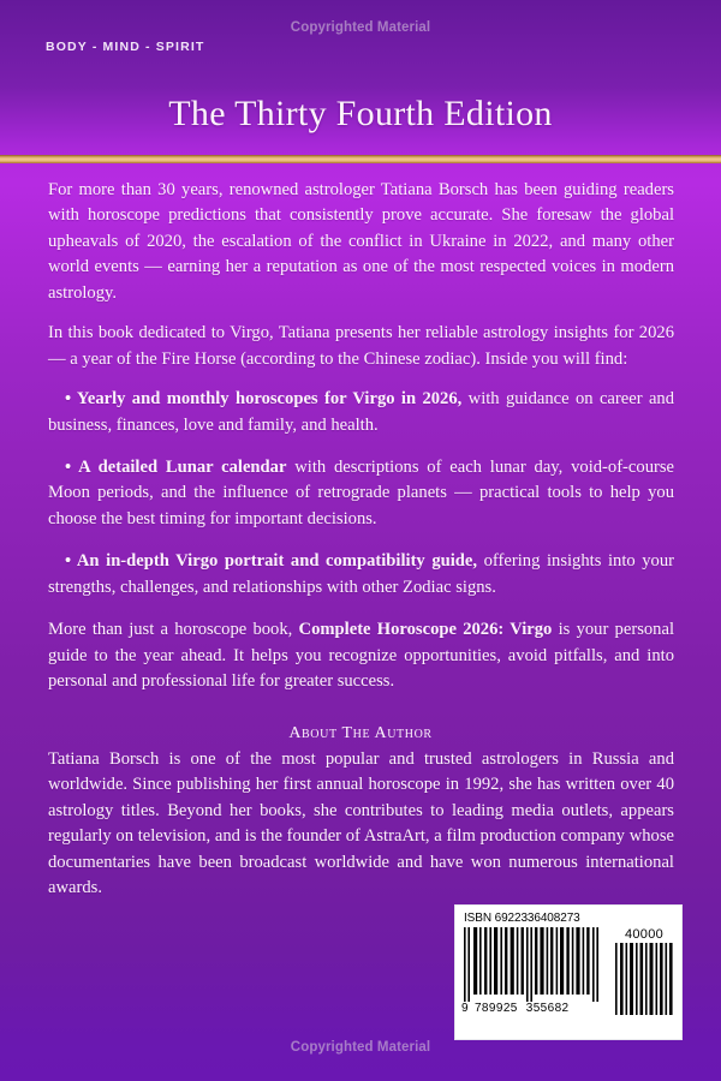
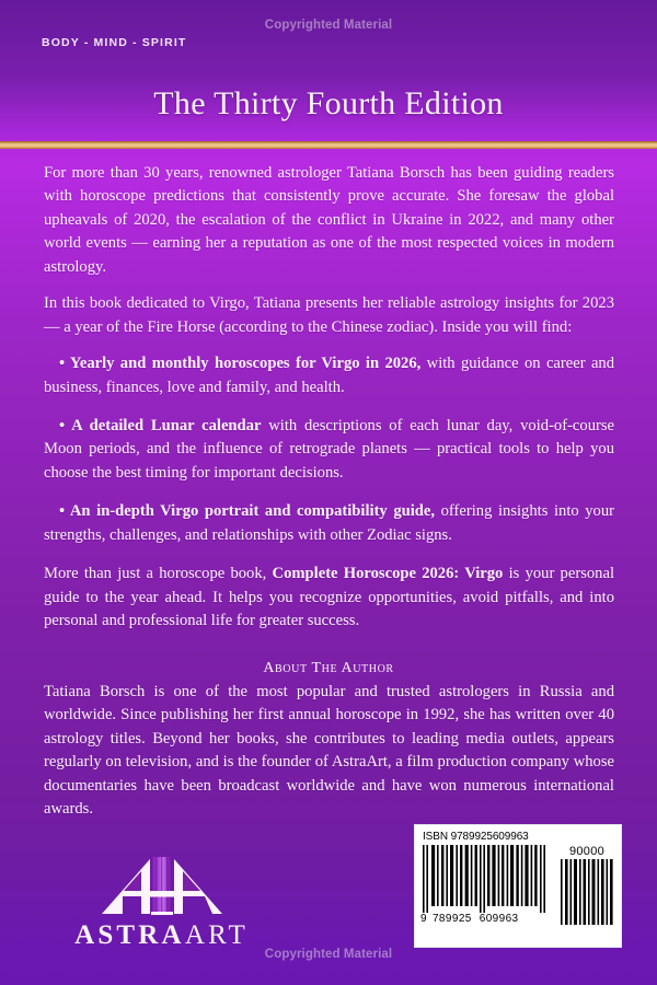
  Copyrighted Material
  BODY - MIND - SPIRIT
  The Thirty Fourth Edition
  For more than 30 years, renowned astrologer Tatiana Borsch has been guiding readers with horoscope predictions that consistently prove accurate. She foresaw the global upheavals of 2020, the escalation of the conflict in Ukraine in 2022, and many other world events — earning her a reputation as one of the most respected voices in modern astrology.
- In this book dedicated to Virgo, Tatiana presents her reliable astrology insights for 2026 — a year of the Fire Horse (according to the Chinese zodiac). Inside you will find:
+ In this book dedicated to Virgo, Tatiana presents her reliable astrology insights for 2023 — a year of the Fire Horse (according to the Chinese zodiac). Inside you will find:
  • Yearly and monthly horoscopes for Virgo in 2026, with guidance on career and business, finances, love and family, and health.
  • A detailed Lunar calendar with descriptions of each lunar day, void-of-course Moon periods, and the influence of retrograde planets — practical tools to help you choose the best timing for important decisions.
  • An in-depth Virgo portrait and compatibility guide, offering insights into your strengths, challenges, and relationships with other Zodiac signs.
  More than just a horoscope book, Complete Horoscope 2026: Virgo is your personal guide to the year ahead. It helps you recognize opportunities, avoid pitfalls, and into personal and professional life for greater success.
  About The Author
  Tatiana Borsch is one of the most popular and trusted astrologers in Russia and worldwide. Since publishing her first annual horoscope in 1992, she has written over 40 astrology titles. Beyond her books, she contributes to leading media outlets, appears regularly on television, and is the founder of AstraArt, a film production company whose documentaries have been broadcast worldwide and have won numerous international awards.
+ ASTRAART
- ISBN 6922336408273
+ ISBN 9789925609963
- 9 789925 355682
+ 9 789925 609963
- 40000
+ 90000
  Copyrighted Material
